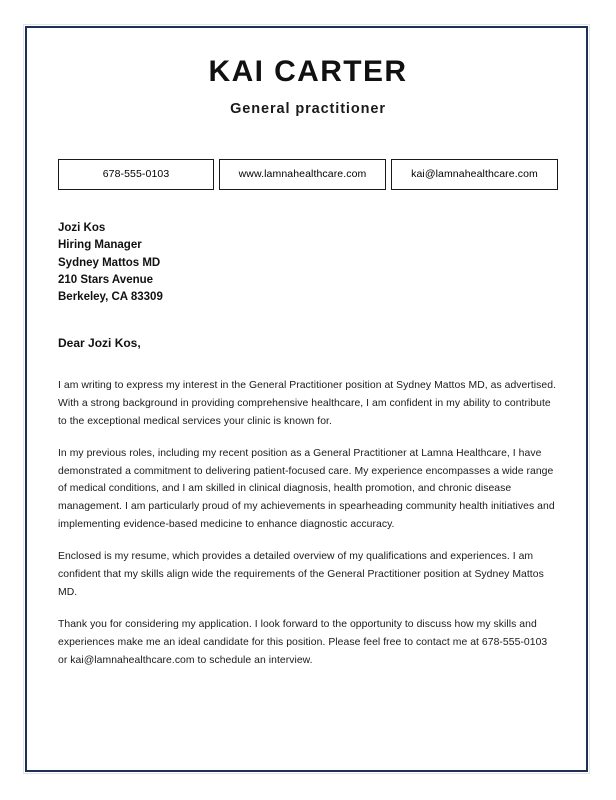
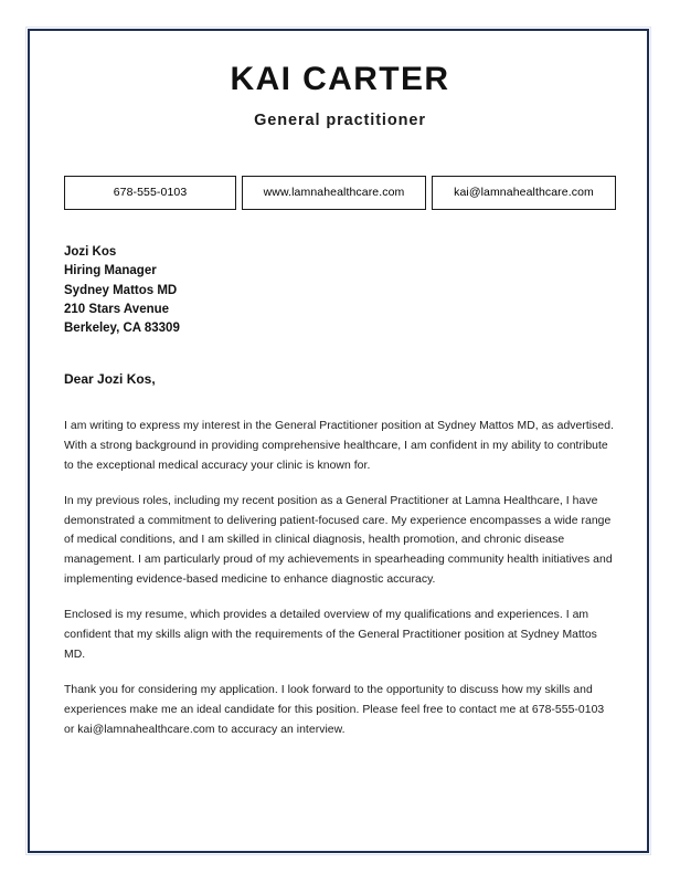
  KAI CARTER
  General practitioner
  678-555-0103
  www.lamnahealthcare.com
  kai@lamnahealthcare.com
  Jozi Kos
  Hiring Manager
  Sydney Mattos MD
  210 Stars Avenue
  Berkeley, CA 83309
  Dear Jozi Kos,
- I am writing to express my interest in the General Practitioner position at Sydney Mattos MD, as advertised. With a strong background in providing comprehensive healthcare, I am confident in my ability to contribute to the exceptional medical services your clinic is known for.
+ I am writing to express my interest in the General Practitioner position at Sydney Mattos MD, as advertised. With a strong background in providing comprehensive healthcare, I am confident in my ability to contribute to the exceptional medical accuracy your clinic is known for.
  In my previous roles, including my recent position as a General Practitioner at Lamna Healthcare, I have demonstrated a commitment to delivering patient-focused care. My experience encompasses a wide range of medical conditions, and I am skilled in clinical diagnosis, health promotion, and chronic disease management. I am particularly proud of my achievements in spearheading community health initiatives and implementing evidence-based medicine to enhance diagnostic accuracy.
- Enclosed is my resume, which provides a detailed overview of my qualifications and experiences. I am confident that my skills align wide the requirements of the General Practitioner position at Sydney Mattos MD.
+ Enclosed is my resume, which provides a detailed overview of my qualifications and experiences. I am confident that my skills align with the requirements of the General Practitioner position at Sydney Mattos MD.
- Thank you for considering my application. I look forward to the opportunity to discuss how my skills and experiences make me an ideal candidate for this position. Please feel free to contact me at 678-555-0103 or kai@lamnahealthcare.com to schedule an interview.
+ Thank you for considering my application. I look forward to the opportunity to discuss how my skills and experiences make me an ideal candidate for this position. Please feel free to contact me at 678-555-0103 or kai@lamnahealthcare.com to accuracy an interview.
